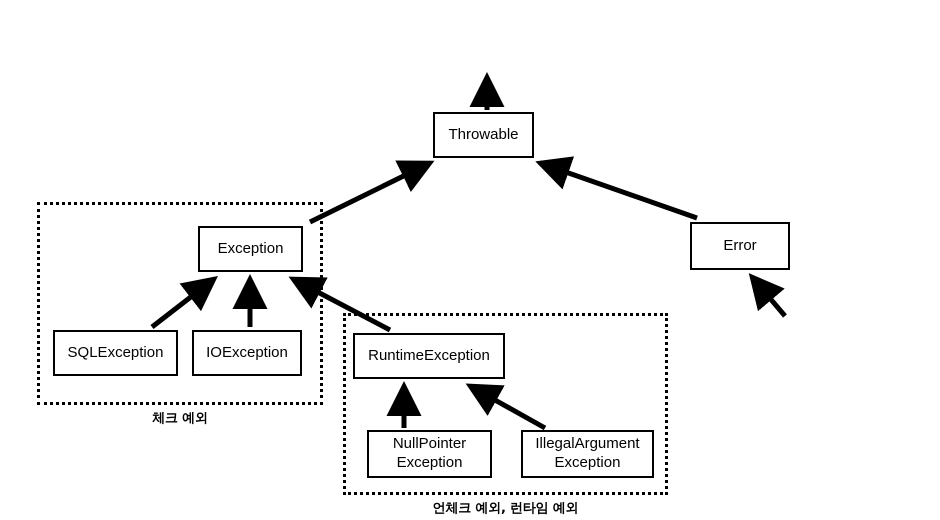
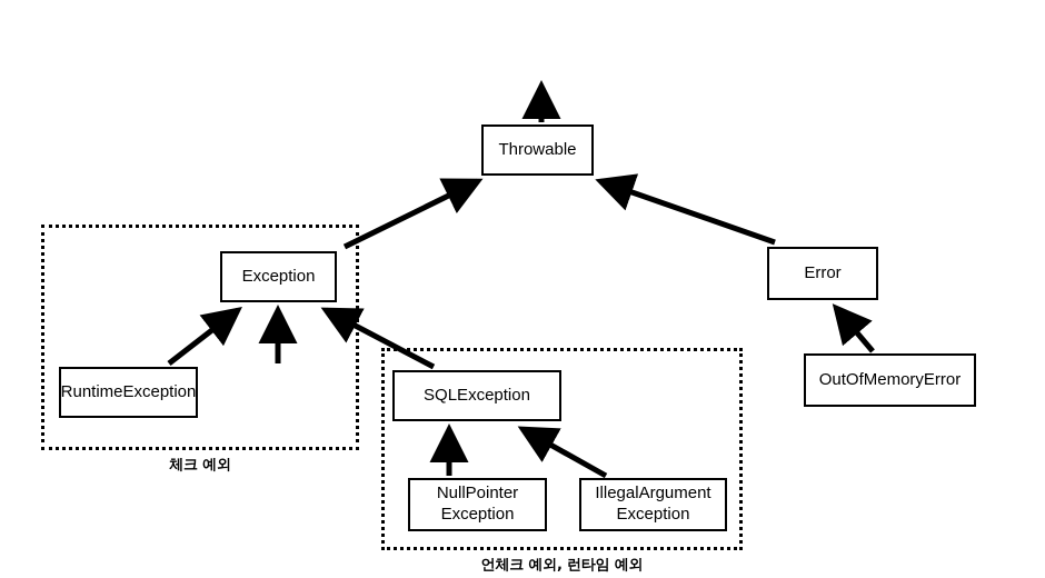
  체크 예외
  언체크 예외, 런타임 예외
  Throwable
  Exception
  Error
- SQLException
+ RuntimeException
- IOException
- RuntimeException
+ SQLException
+ OutOfMemoryError
  NullPointer
  Exception
  IllegalArgument
  Exception
